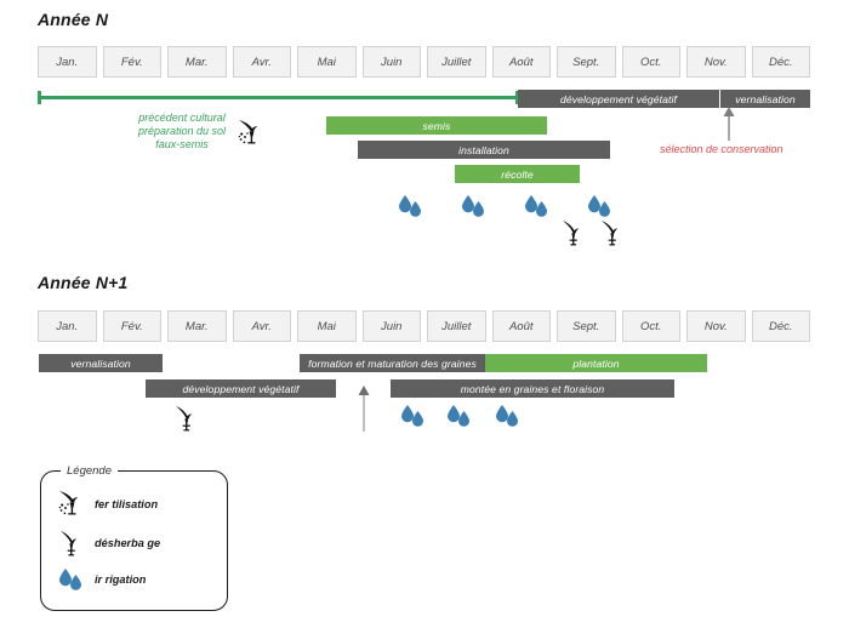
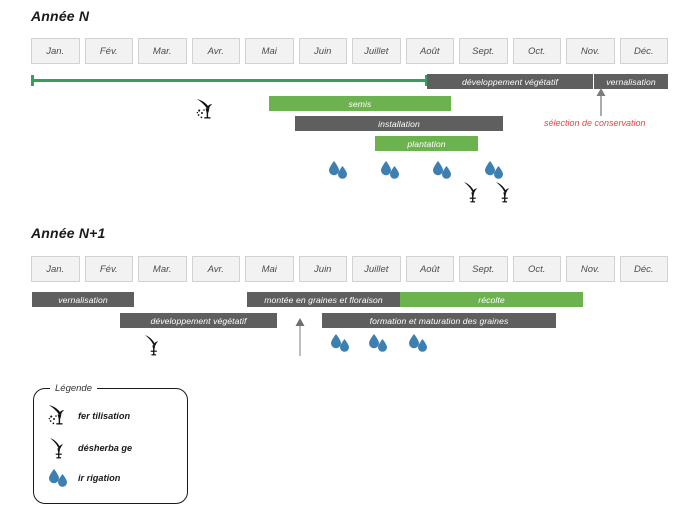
  Année N
  Jan.
  Fév.
  Mar.
  Avr.
  Mai
  Juin
  Juillet
  Août
  Sept.
  Oct.
  Nov.
  Déc.
  développement végétatif
  vernalisation
  semis
  installation
- récolte
+ plantation
- précédent cultural
- préparation du sol
- faux-semis
  sélection de conservation
  Année N+1
  Jan.
  Fév.
  Mar.
  Avr.
  Mai
  Juin
  Juillet
  Août
  Sept.
  Oct.
  Nov.
  Déc.
  vernalisation
- formation et maturation des graines
+ montée en graines et floraison
- plantation
+ récolte
  développement végétatif
- montée en graines et floraison
+ formation et maturation des graines
  Légende
  fer tilisation
  désherba ge
  ir rigation
